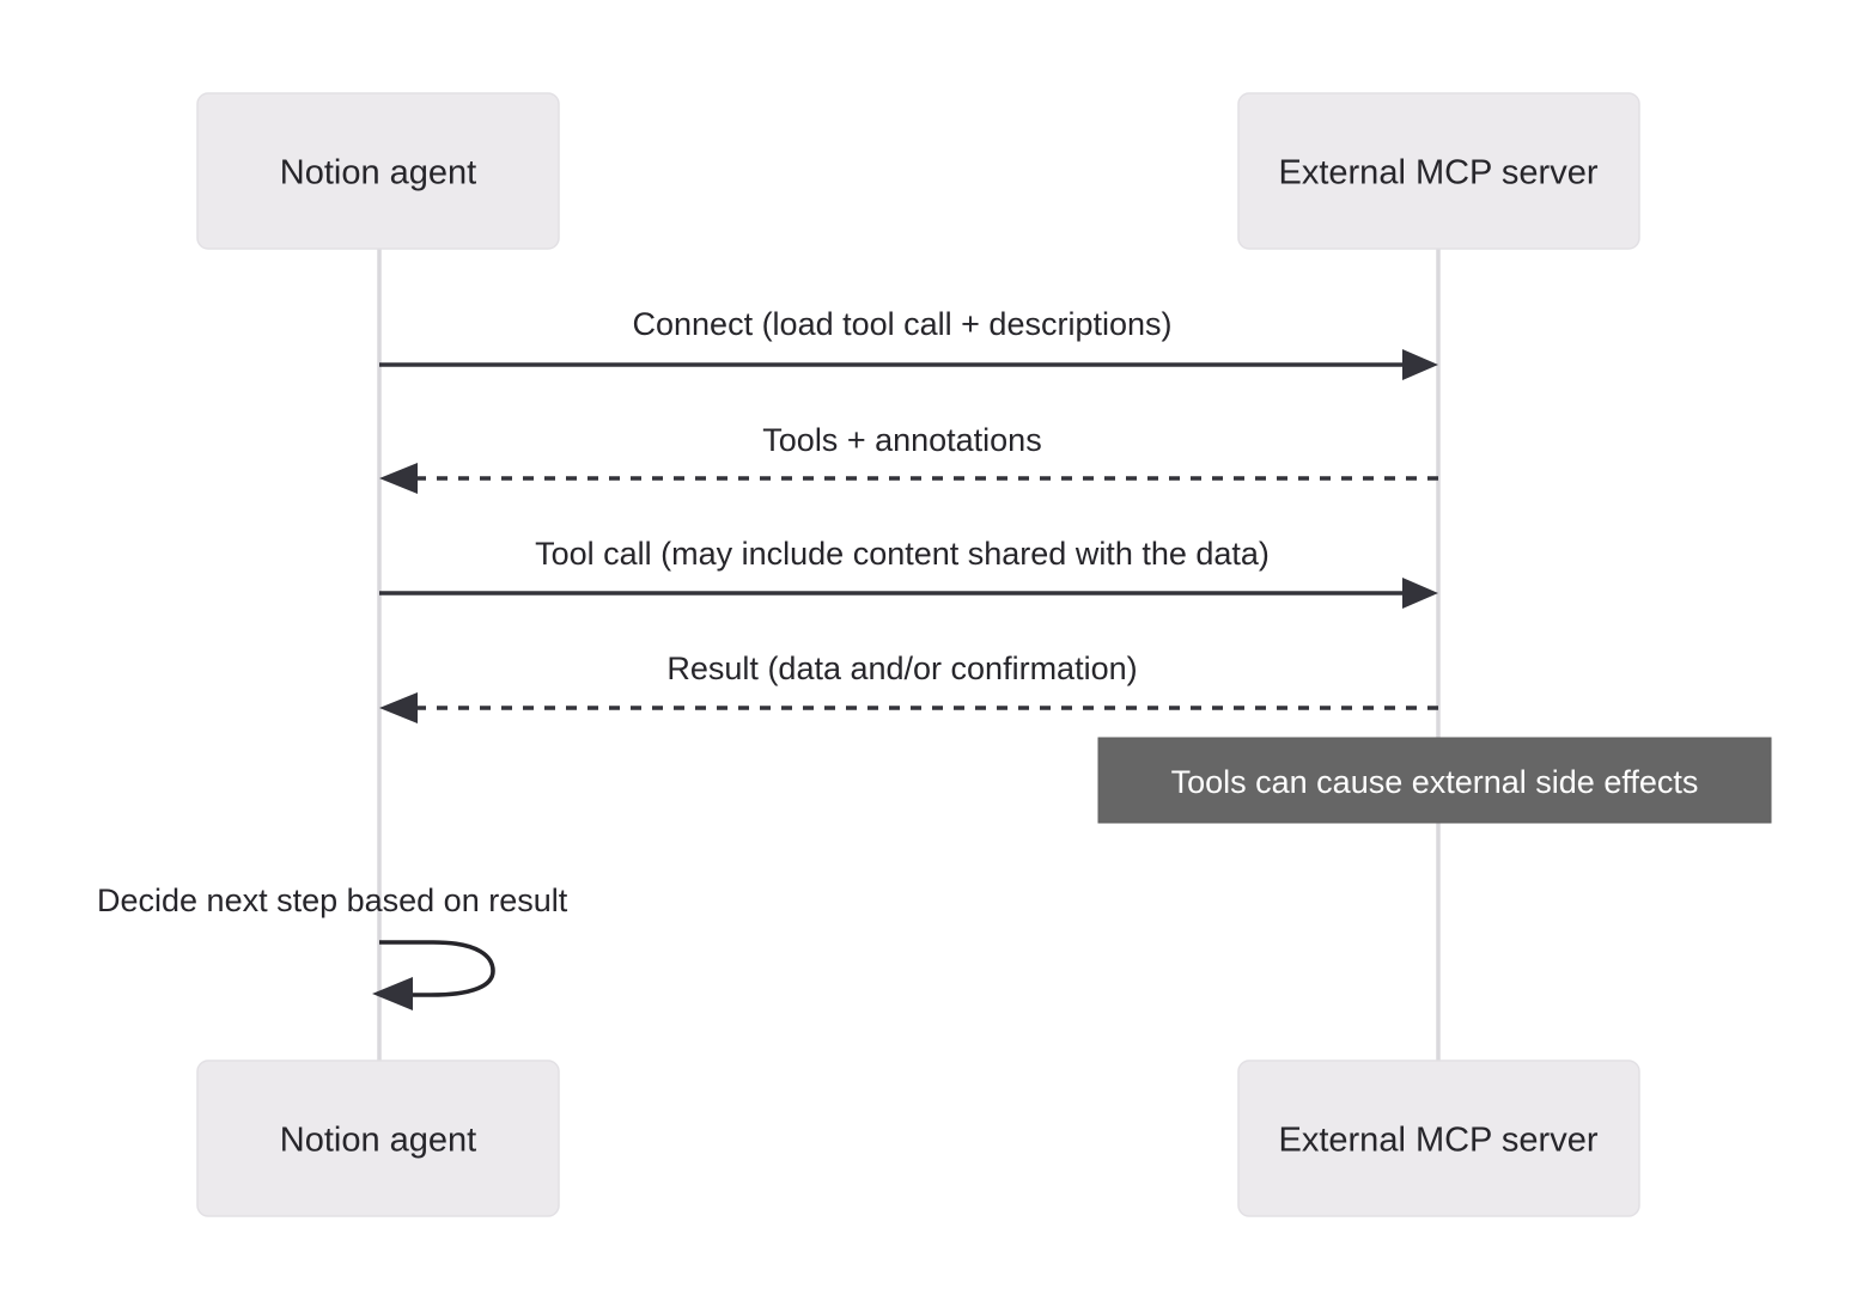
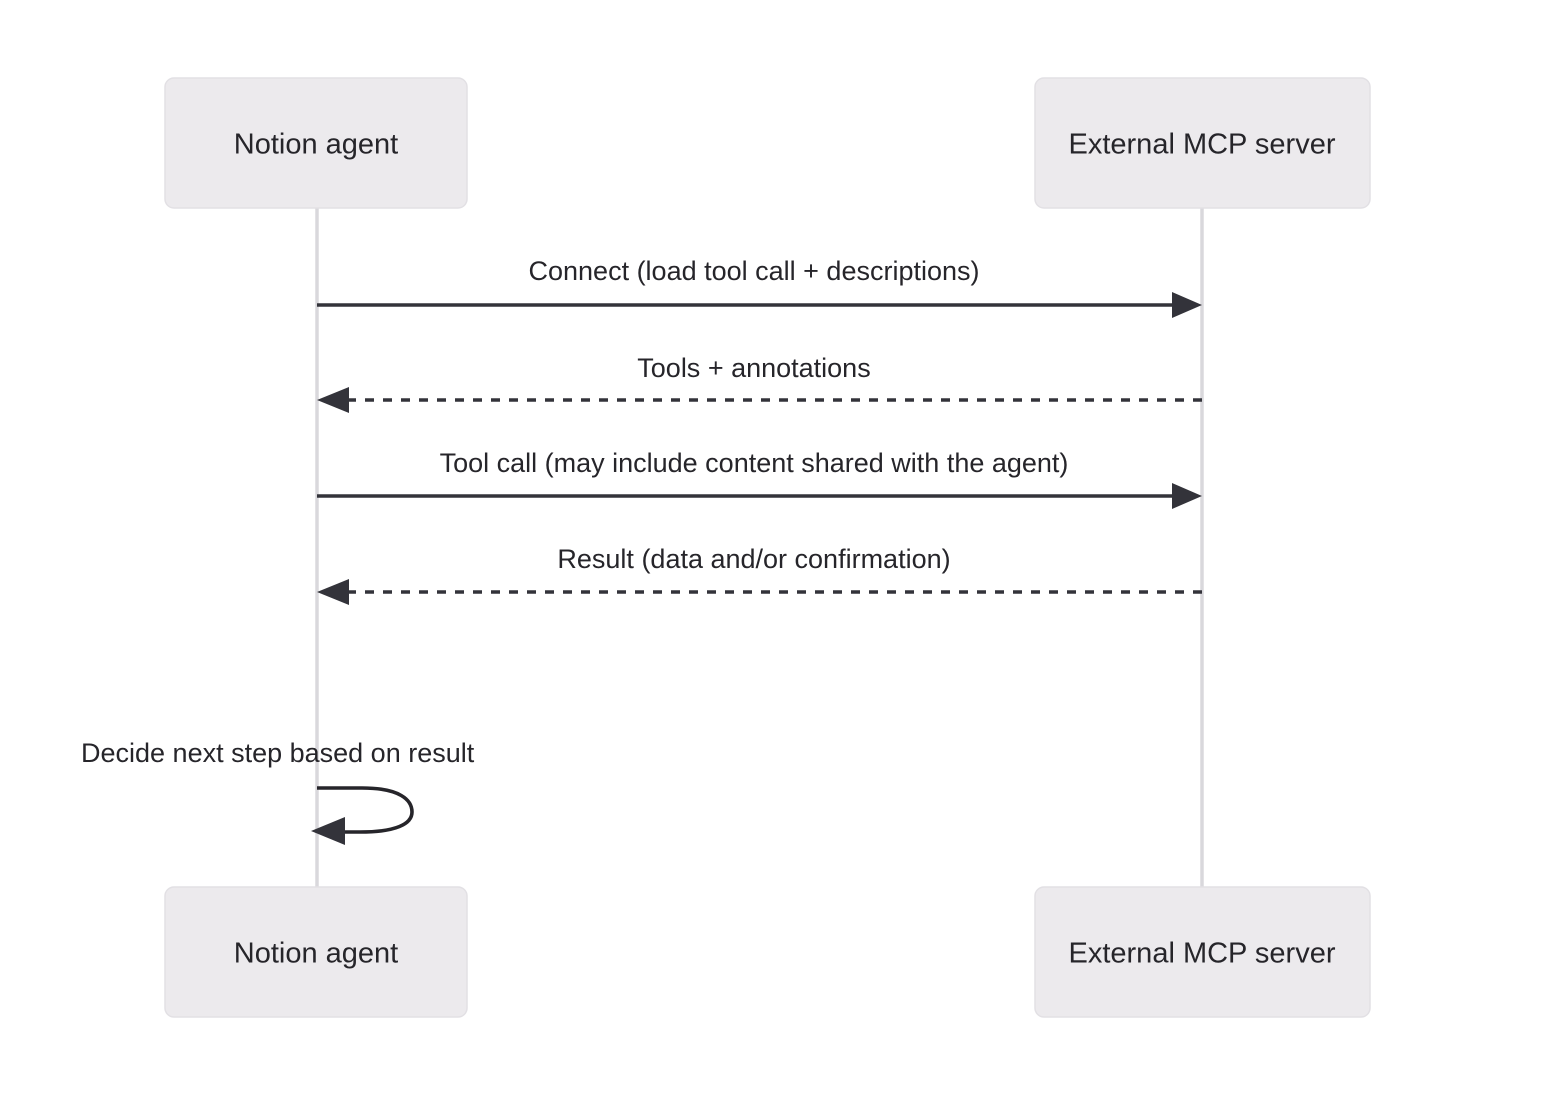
  Notion agent
  External MCP server
  Connect (load tool call + descriptions)
  Tools + annotations
- Tool call (may include content shared with the data)
+ Tool call (may include content shared with the agent)
  Result (data and/or confirmation)
- Tools can cause external side effects
  Decide next step based on result
  Notion agent
  External MCP server
